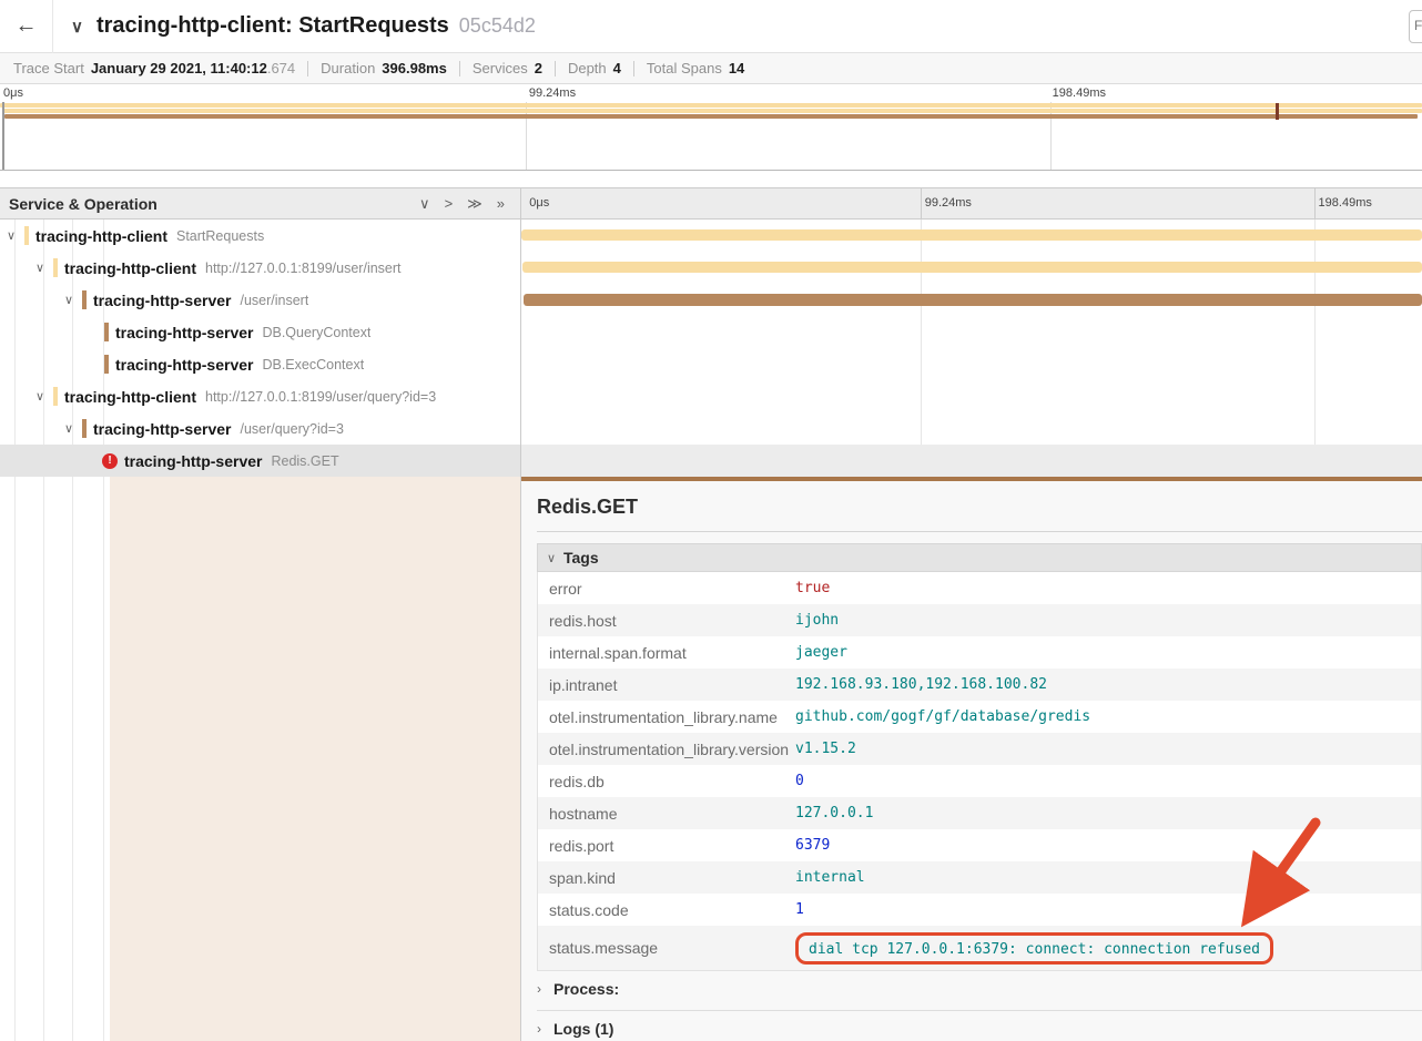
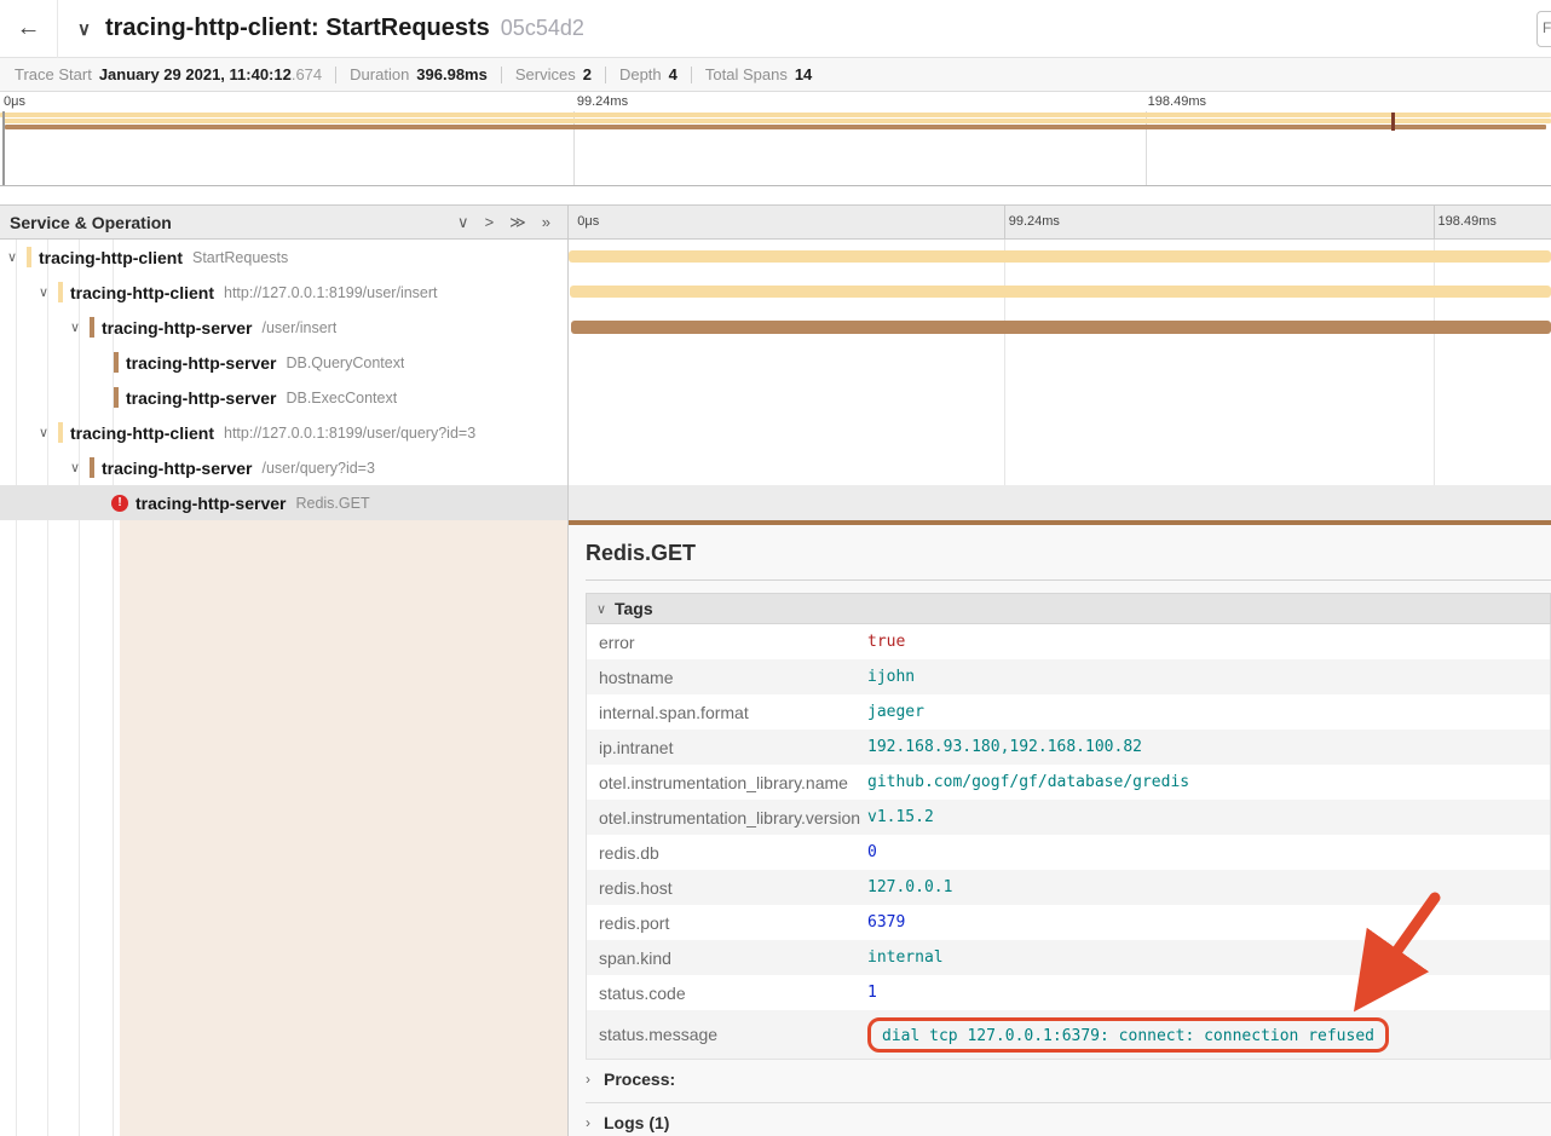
  ←
  ∨
  tracing-http-client: StartRequests
  05c54d2
  F
  Trace Start
  January 29 2021, 11:40:12.674
  Duration
  396.98ms
  Services
  2
  Depth
  4
  Total Spans
  14
  0μs
  99.24ms
  198.49ms
  Service & Operation
  ∨
  >
  ≫
  »
  0μs
  99.24ms
  198.49ms
  ∨
  tracing-http-client
  StartRequests
  ∨
  tracing-http-client
  http://127.0.0.1:8199/user/insert
  ∨
  tracing-http-server
  /user/insert
  tracing-http-server
  DB.QueryContext
  tracing-http-server
  DB.ExecContext
  ∨
  tracing-http-client
  http://127.0.0.1:8199/user/query?id=3
  ∨
  tracing-http-server
  /user/query?id=3
  !
  tracing-http-server
  Redis.GET
  Redis.GET
  ∨
  Tags
  error
  true
- redis.host
+ hostname
  ijohn
  internal.span.format
  jaeger
  ip.intranet
  192.168.93.180,192.168.100.82
  otel.instrumentation_library.name
  github.com/gogf/gf/database/gredis
  otel.instrumentation_library.version
  v1.15.2
  redis.db
  0
- hostname
+ redis.host
  127.0.0.1
  redis.port
  6379
  span.kind
  internal
  status.code
  1
  status.message
  dial tcp 127.0.0.1:6379: connect: connection refused
  ›
  Process:
  ›
  Logs (1)
